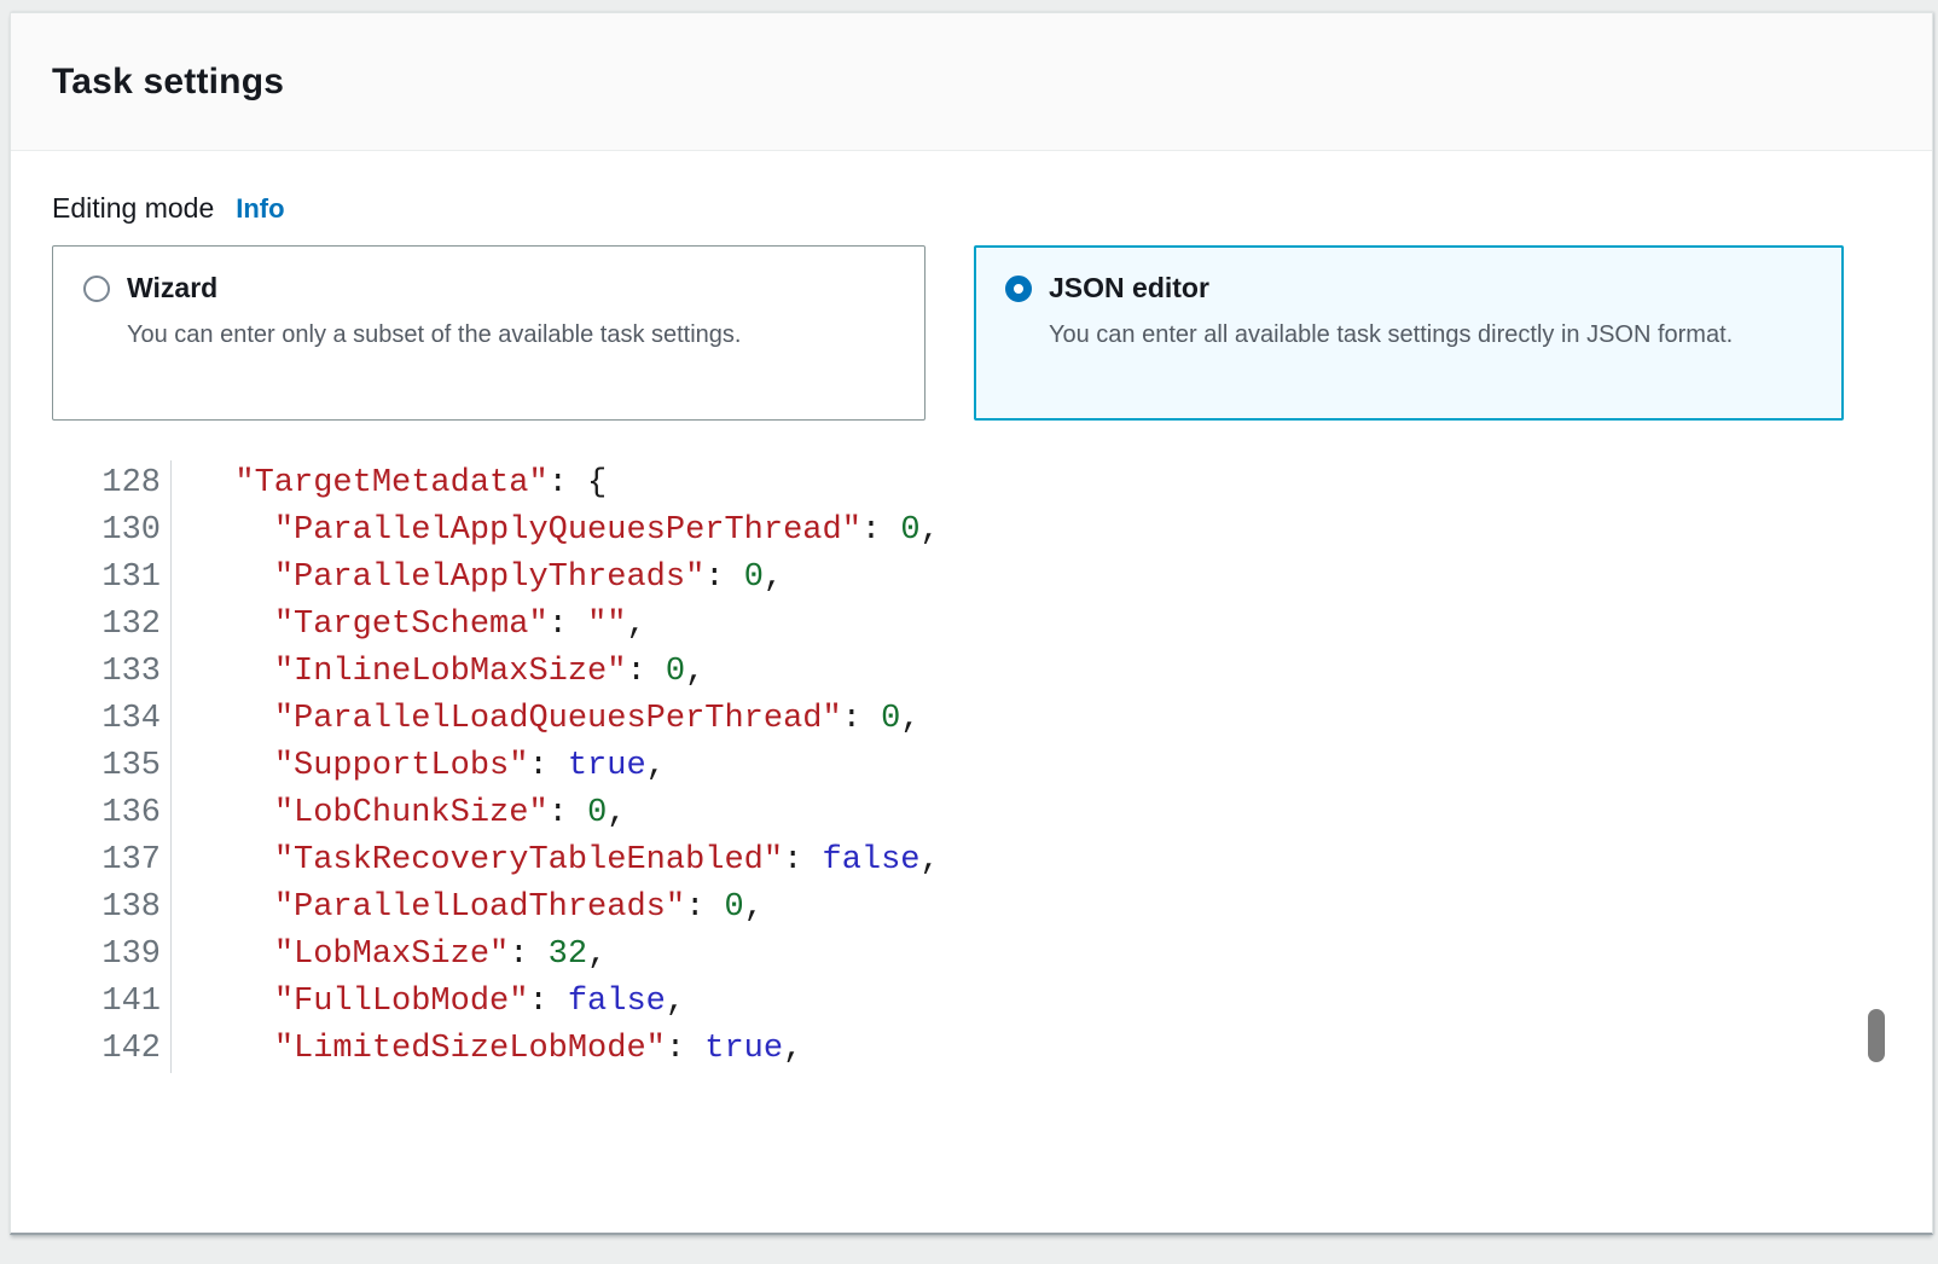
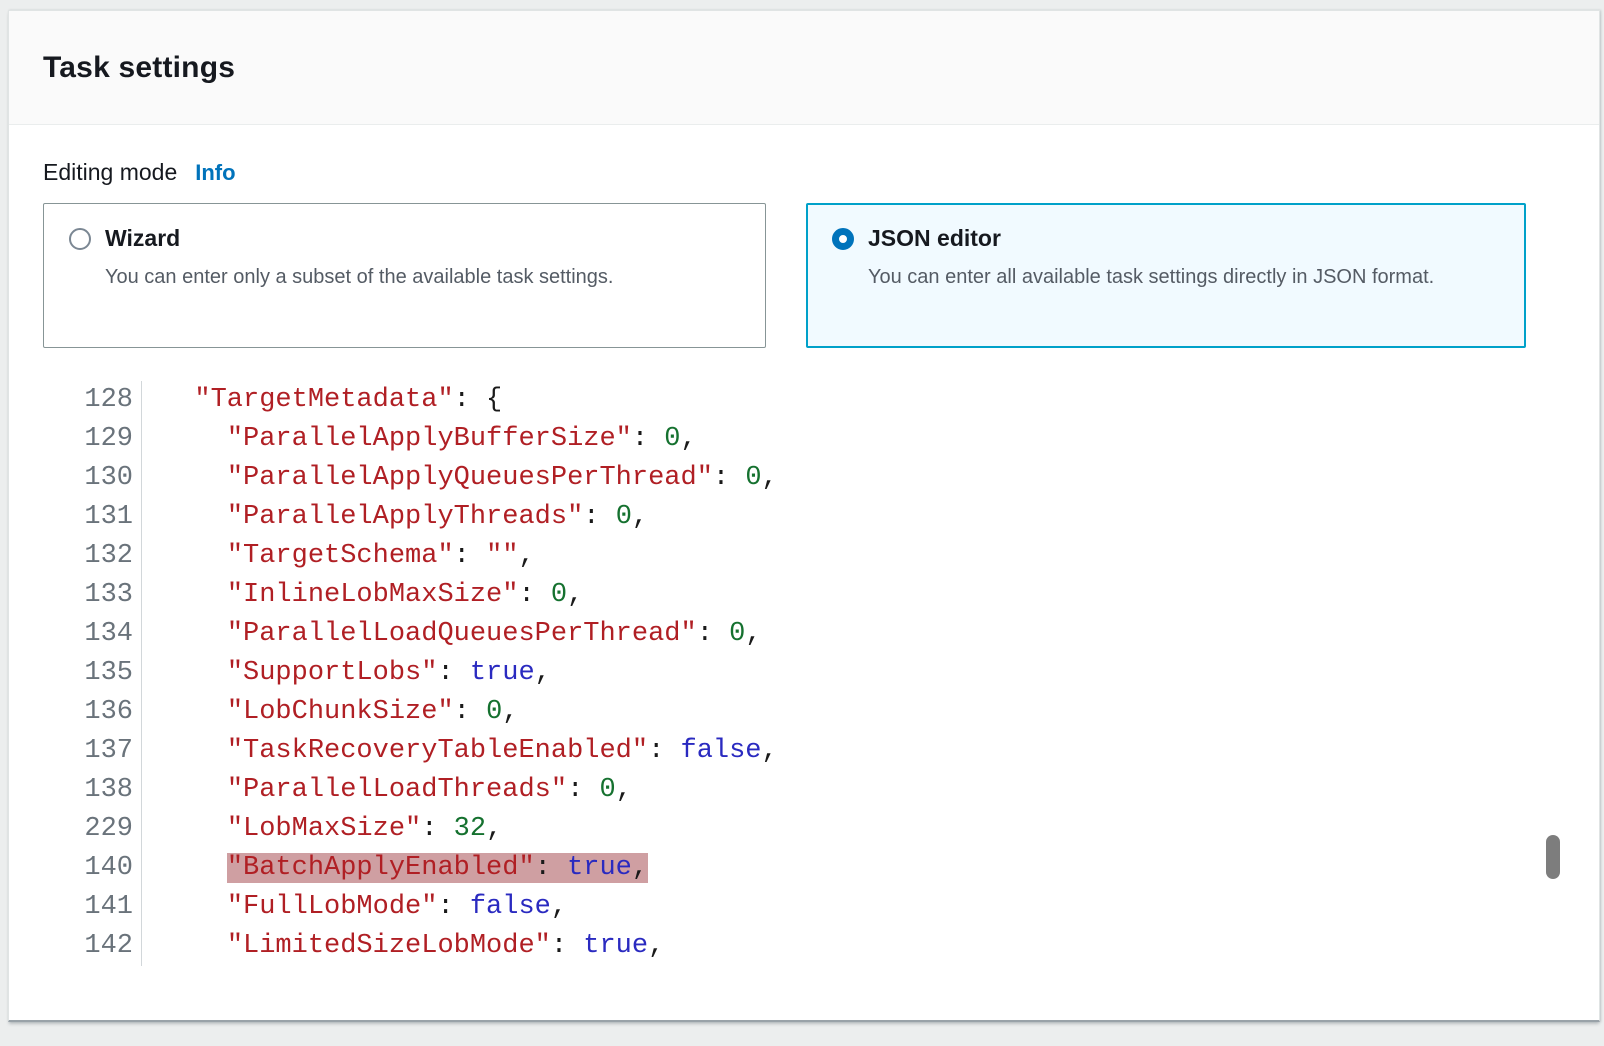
  Task settings
  Editing mode
  Info
  Wizard
  You can enter only a subset of the available task settings.
  JSON editor
  You can enter all available task settings directly in JSON format.
  128
  "TargetMetadata": {
+ 129
+ "ParallelApplyBufferSize": 0,
  130
  "ParallelApplyQueuesPerThread": 0,
  131
  "ParallelApplyThreads": 0,
  132
  "TargetSchema": "",
  133
  "InlineLobMaxSize": 0,
  134
  "ParallelLoadQueuesPerThread": 0,
  135
  "SupportLobs": true,
  136
  "LobChunkSize": 0,
  137
  "TaskRecoveryTableEnabled": false,
  138
  "ParallelLoadThreads": 0,
- 139
+ 229
  "LobMaxSize": 32,
+ 140
+ "BatchApplyEnabled": true,
  141
  "FullLobMode": false,
  142
  "LimitedSizeLobMode": true,
